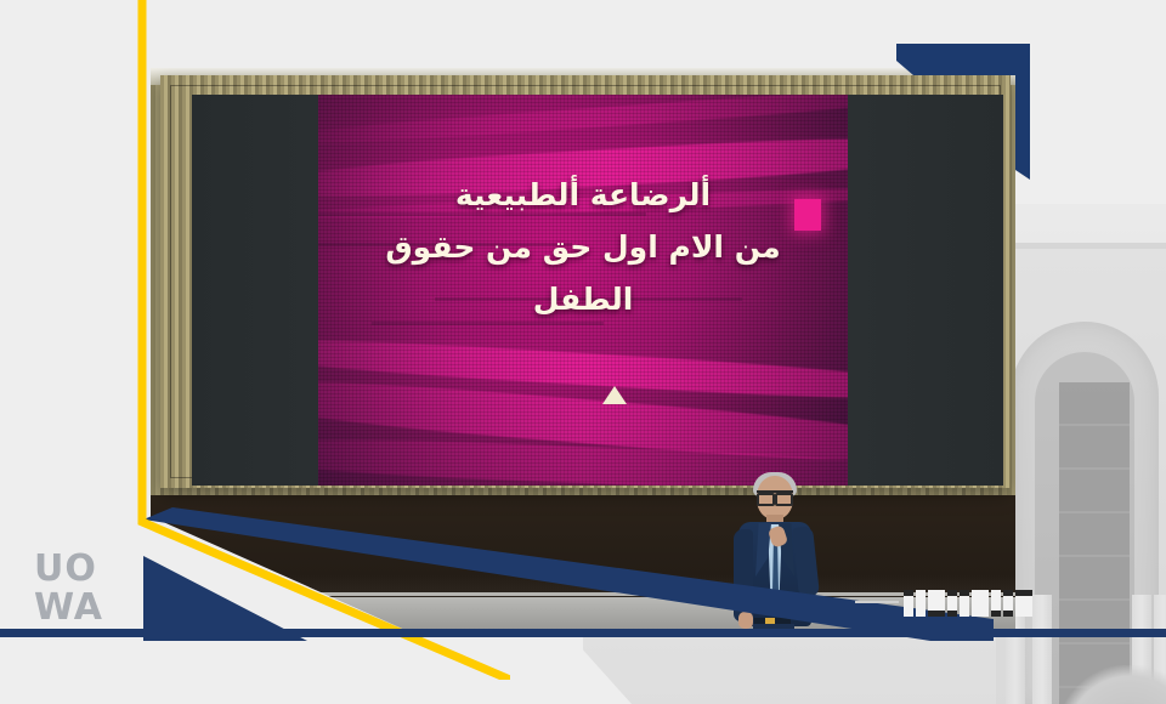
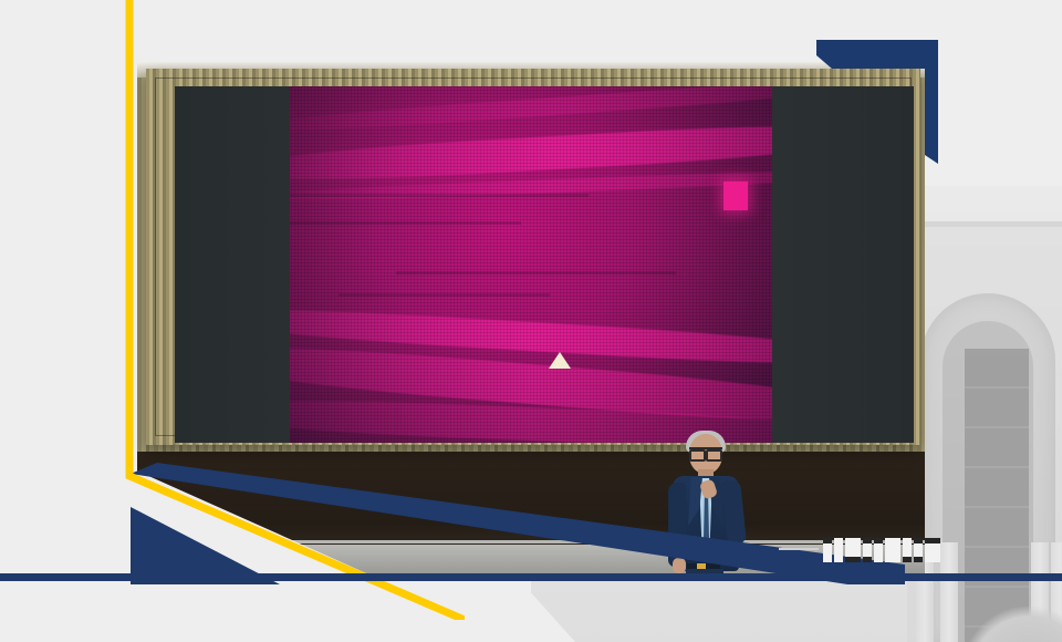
- ألرضاعة ألطبيعية
- من الام اول حق من حقوق
- الطفل
- UO
- WA
